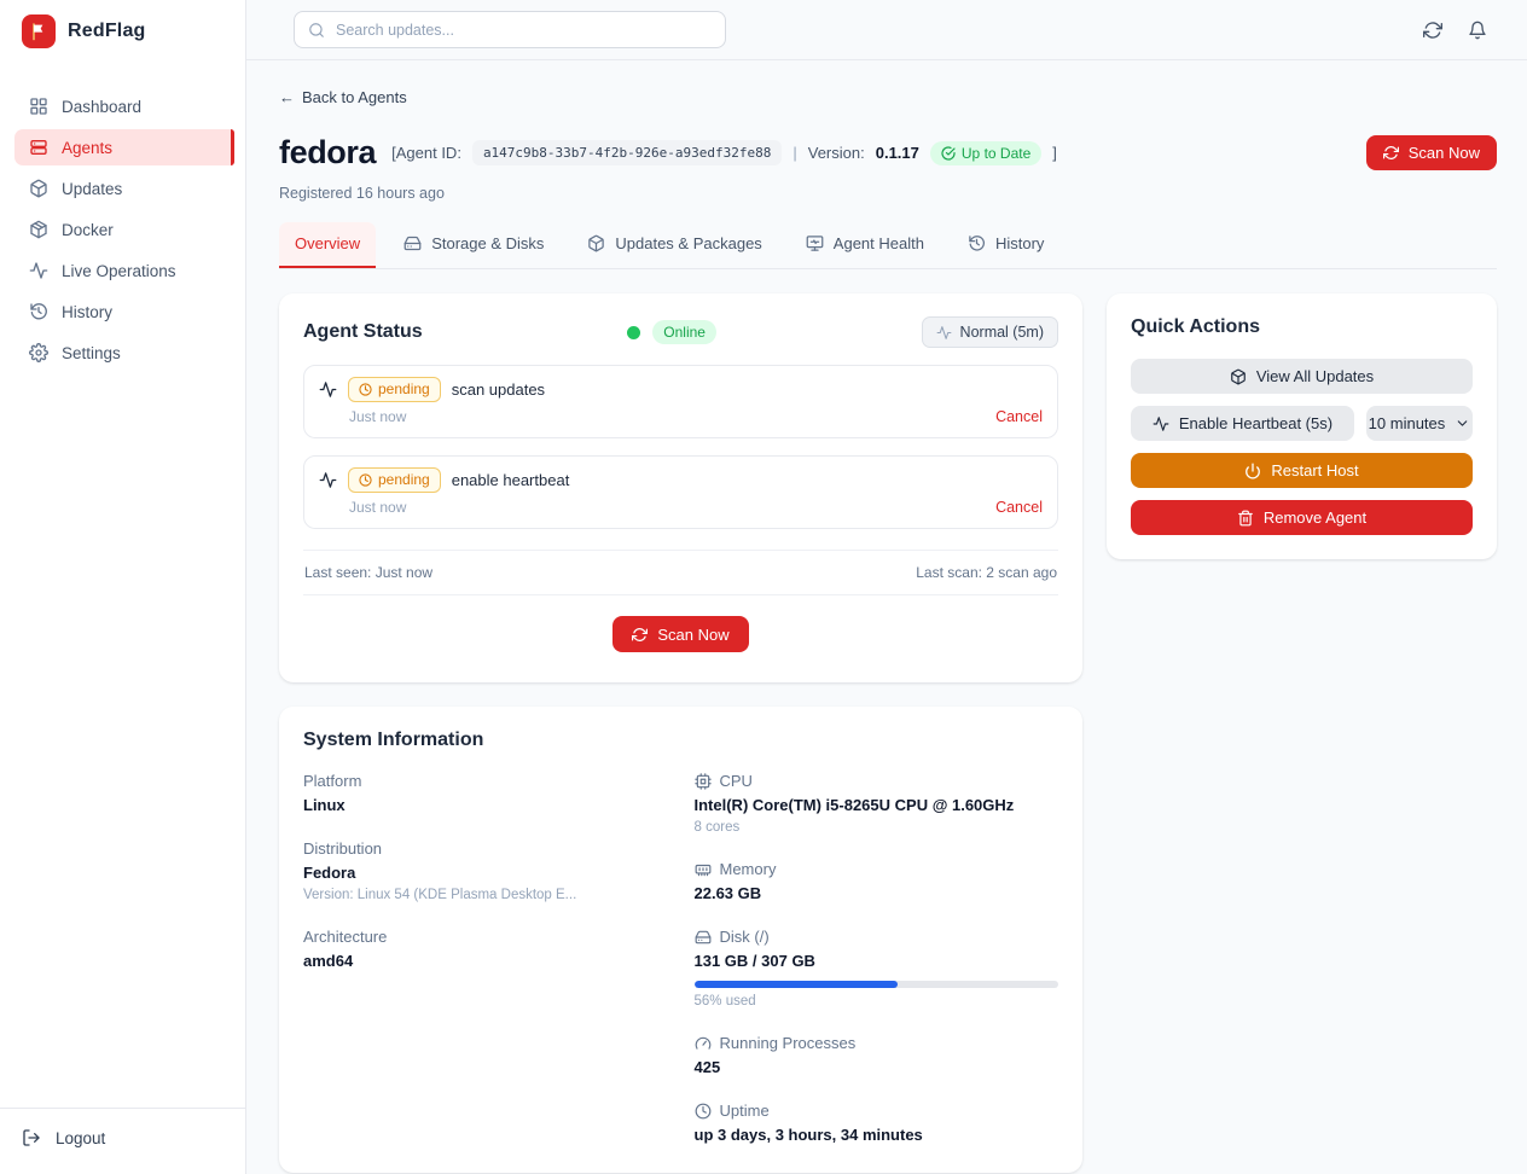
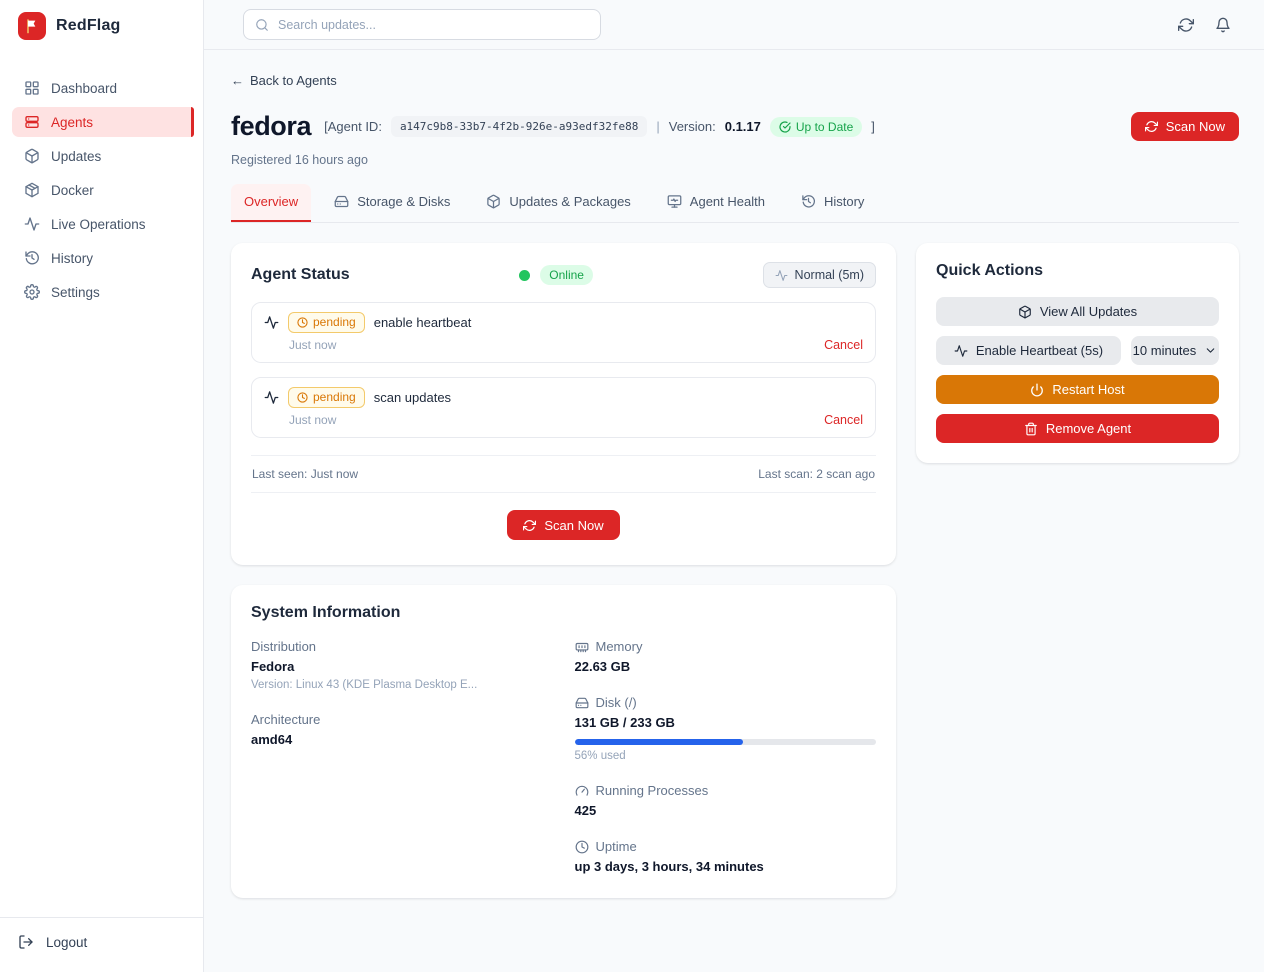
  RedFlag
  Dashboard
  Agents
  Updates
  Docker
  Live Operations
  History
  Settings
  Logout
  Search updates...
  ←
  Back to Agents
  fedora
  [Agent ID:
  a147c9b8-33b7-4f2b-926e-a93edf32fe88
  |
  Version:
  0.1.17
  Up to Date
  ]
  Scan Now
  Registered 16 hours ago
  Overview
  Storage & Disks
  Updates & Packages
  Agent Health
  History
  Agent Status
  Online
  Normal (5m)
  pending
- scan updates
+ enable heartbeat
  Just now
  Cancel
  pending
- enable heartbeat
+ scan updates
  Just now
  Cancel
  Last seen: Just now
  Last scan: 2 scan ago
  Scan Now
  System Information
- Platform
- Linux
  Distribution
  Fedora
- Version: Linux 54 (KDE Plasma Desktop E...
+ Version: Linux 43 (KDE Plasma Desktop E...
  Architecture
  amd64
- CPU
- Intel(R) Core(TM) i5-8265U CPU @ 1.60GHz
- 8 cores
  Memory
  22.63 GB
  Disk (/)
- 131 GB / 307 GB
+ 131 GB / 233 GB
  56% used
  Running Processes
  425
  Uptime
  up 3 days, 3 hours, 34 minutes
  Quick Actions
  View All Updates
  Enable Heartbeat (5s)
  10 minutes
  Restart Host
  Remove Agent
